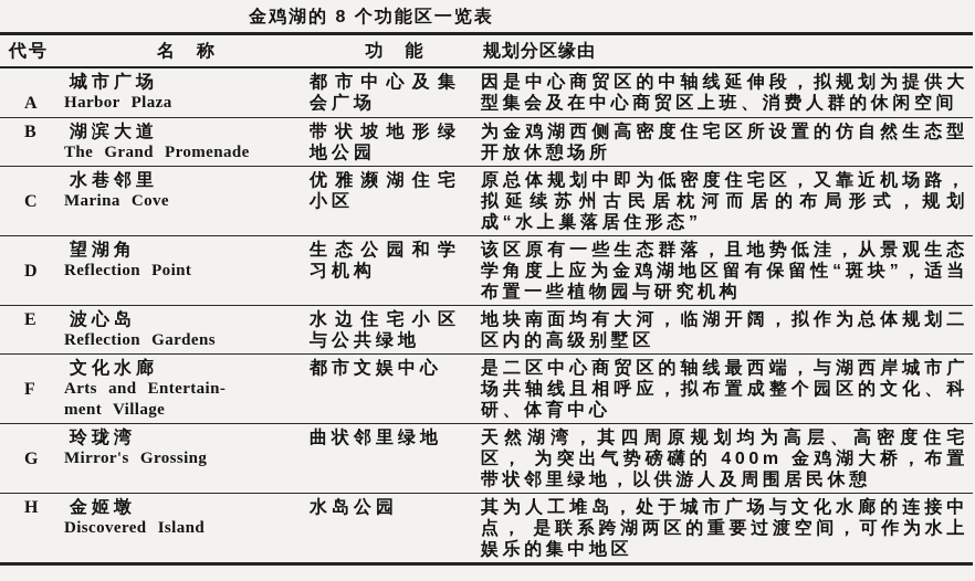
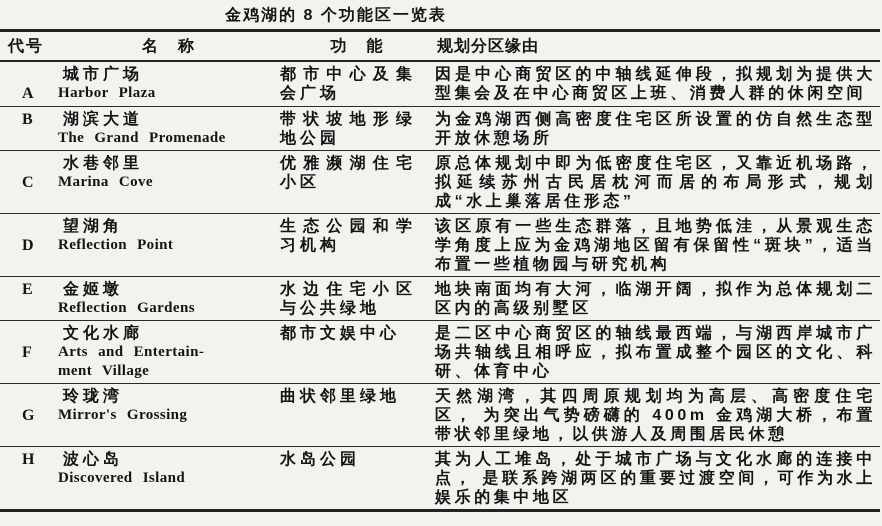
  金鸡湖的 8 个功能区一览表
  代号
  名 称
  功 能
  规划分区缘由
  A
  城市广场
  Harbor Plaza
  都市中心及集会广场
  因是中心商贸区的中轴线延伸段，拟规划为提供大型集会及在中心商贸区上班、消费人群的休闲空间
  B
  湖滨大道
  The Grand Promenade
  带状坡地形绿地公园
  为金鸡湖西侧高密度住宅区所设置的仿自然生态型开放休憩场所
  C
  水巷邻里
  Marina Cove
  优雅濒湖住宅小区
  原总体规划中即为低密度住宅区，又靠近机场路， 拟延续苏州古民居枕河而居的布局形式，规划成“水上巢落居住形态”
  D
  望湖角
  Reflection Point
  生态公园和学习机构
  该区原有一些生态群落，且地势低洼，从景观生态学角度上应为金鸡湖地区留有保留性“斑块”，适当布置一些植物园与研究机构
  E
- 波心岛
+ 金姬墩
  Reflection Gardens
  水边住宅小区与公共绿地
  地块南面均有大河，临湖开阔，拟作为总体规划二区内的高级别墅区
  F
  文化水廊
  Arts and Entertain-
  ment Village
  都市文娱中心
  是二区中心商贸区的轴线最西端，与湖西岸城市广场共轴线且相呼应，拟布置成整个园区的文化、科研、体育中心
  G
  玲珑湾
  Mirror's Grossing
  曲状邻里绿地
  天然湖湾，其四周原规划均为高层、高密度住宅区， 为突出气势磅礴的 400m 金鸡湖大桥，布置带状邻里绿地，以供游人及周围居民休憩
  H
- 金姬墩
+ 波心岛
  Discovered Island
  水岛公园
  其为人工堆岛，处于城市广场与文化水廊的连接中点， 是联系跨湖两区的重要过渡空间，可作为水上娱乐的集中地区
